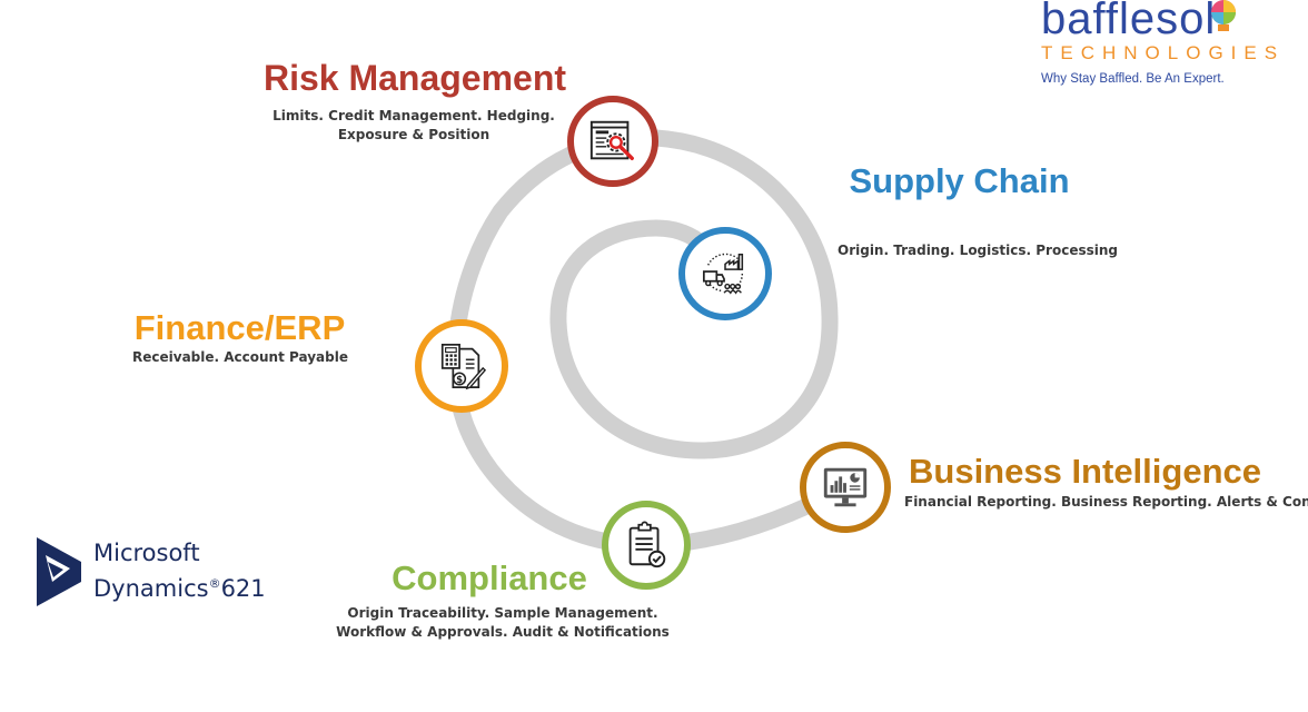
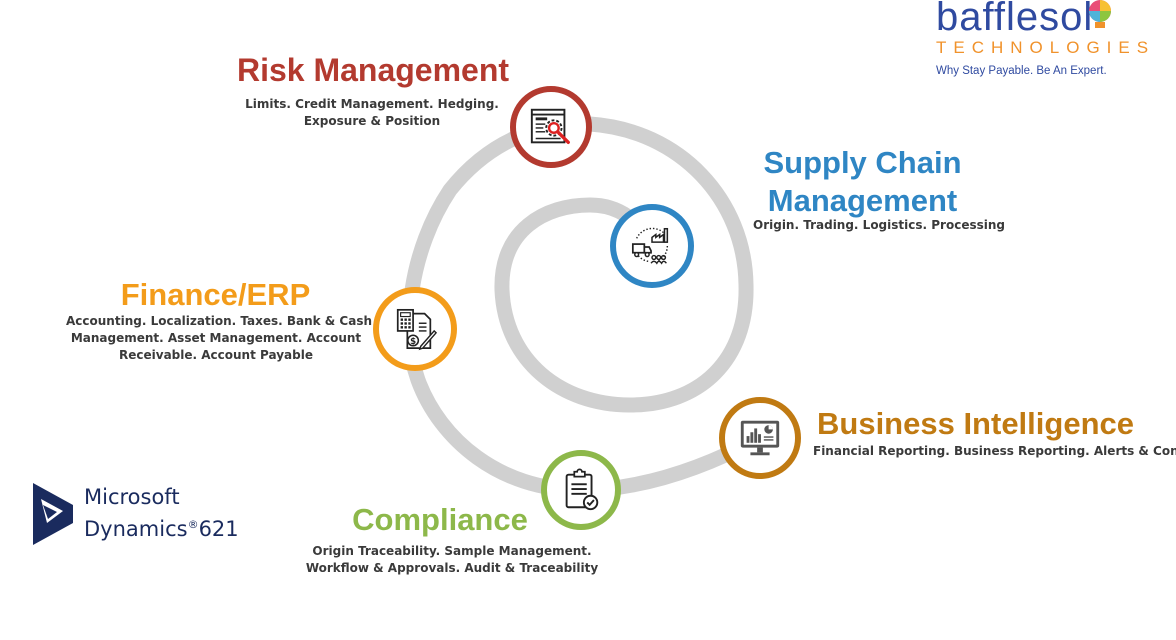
  bafflesol
  TECHNOLOGIES
- Why Stay Baffled. Be An Expert.
+ Why Stay Payable. Be An Expert.
  Risk Management
  Limits. Credit Management. Hedging.
  Exposure & Position
  Supply Chain
+ Management
  Origin. Trading. Logistics. Processing
  Finance/ERP
+ Accounting. Localization. Taxes. Bank & Cash
+ Management. Asset Management. Account
  Receivable. Account Payable
  $
  Business Intelligence
  Financial Reporting. Business Reporting. Alerts & Con
  Compliance
  Origin Traceability. Sample Management.
- Workflow & Approvals. Audit & Notifications
+ Workflow & Approvals. Audit & Traceability
  Microsoft
  Dynamics®621
